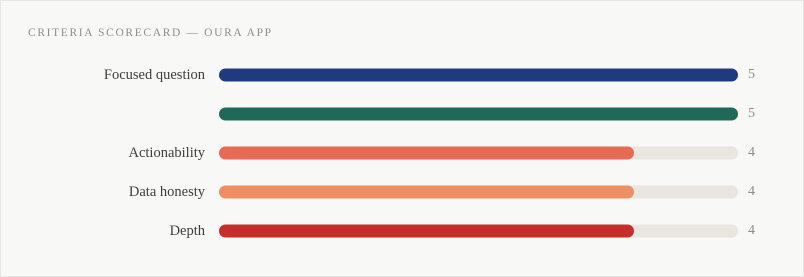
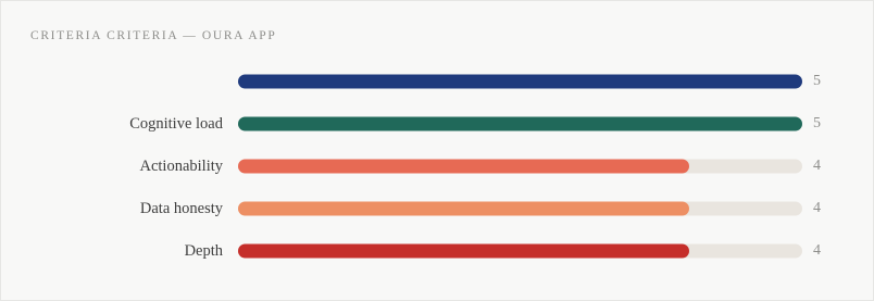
- CRITERIA SCORECARD — OURA APP
+ CRITERIA CRITERIA — OURA APP
- Focused question
  5
+ Cognitive load
  5
  Actionability
  4
  Data honesty
  4
  Depth
  4
